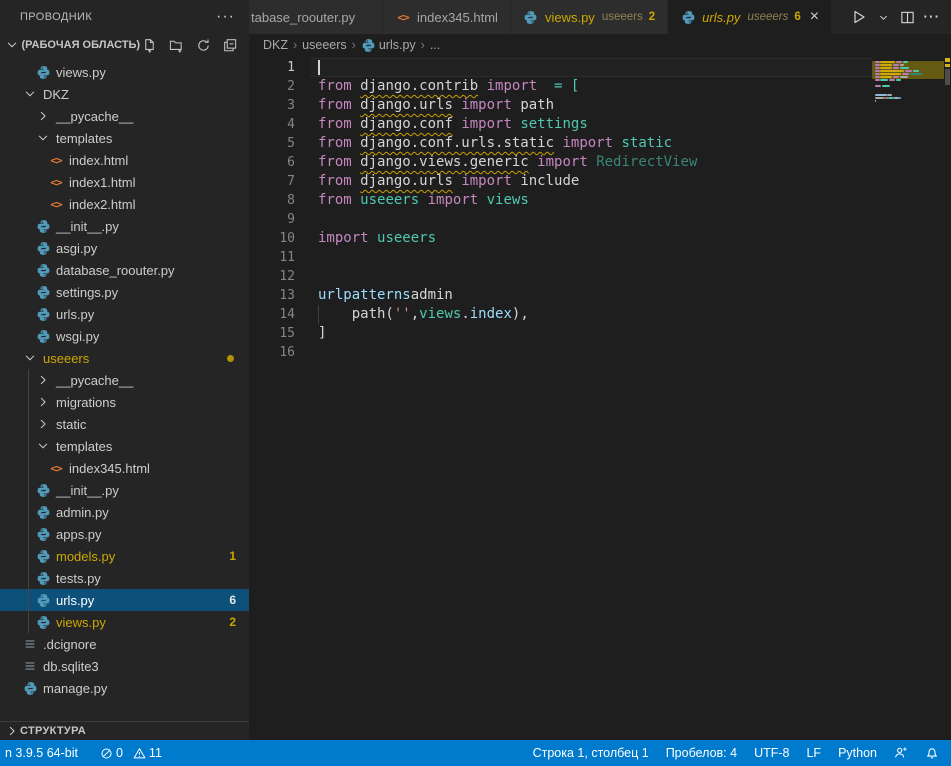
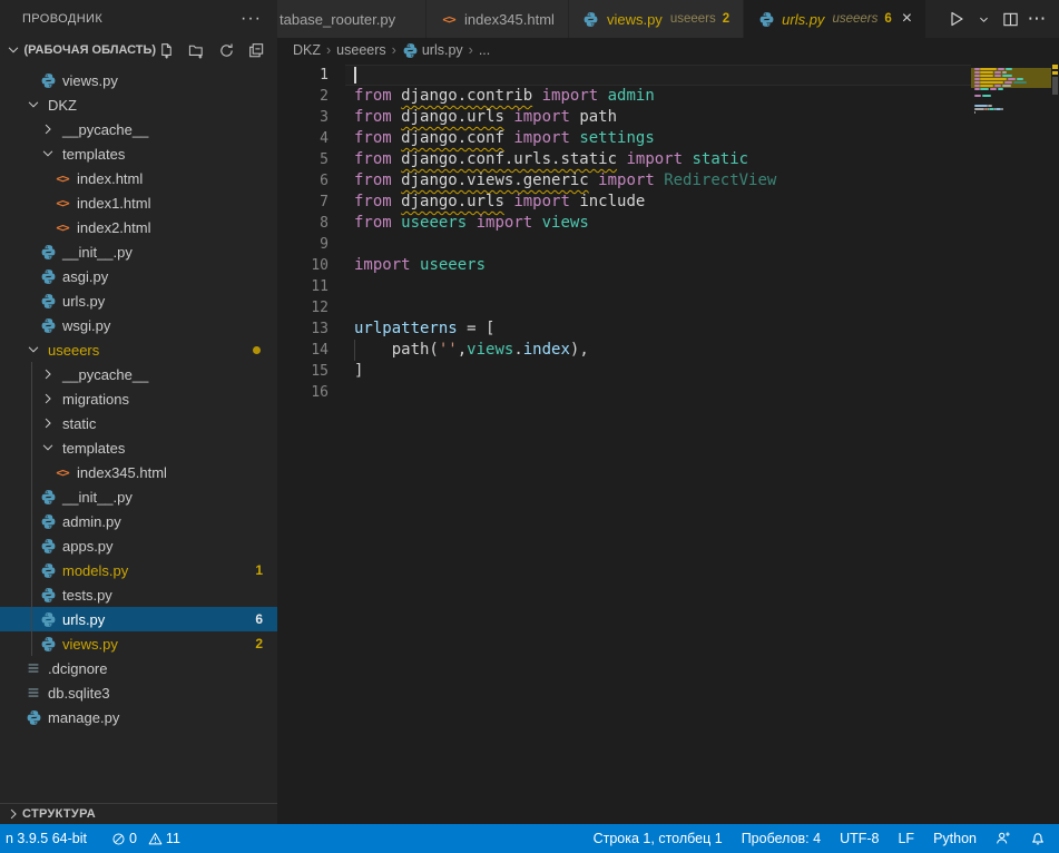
  ПРОВОДНИК
  ···
  (РАБОЧАЯ ОБЛАСТЬ)
  views.py
  DKZ
  __pycache__
  templates
  <>
  index.html
  <>
  index1.html
  <>
  index2.html
  __init__.py
  asgi.py
- database_roouter.py
- settings.py
  urls.py
  wsgi.py
  useeers
  __pycache__
  migrations
  static
  templates
  <>
  index345.html
  __init__.py
  admin.py
  apps.py
  models.py
  1
  tests.py
  urls.py
  6
  views.py
  2
  .dcignore
  db.sqlite3
  manage.py
  СТРУКТУРА
  tabase_roouter.py
  <>
  index345.html
  views.py
  useeers
  2
  urls.py
  useeers
  6
  ×
  ⋯
  DKZ
  ›
  useeers
  ›
  urls.py
  ›
  ...
  1
  2
- from django.contrib import = [
+ from django.contrib import admin
  3
  from django.urls import path
  4
  from django.conf import settings
  5
  from django.conf.urls.static import static
  6
  from django.views.generic import RedirectView
  7
  from django.urls import include
  8
  from useeers import views
  9
  10
  import useeers
  11
  12
  13
- urlpatternsadmin
+ urlpatterns = [
  14
  path('',views.index),
  15
  ]
  16
  n 3.9.5 64-bit
  0
  11
  Строка 1, столбец 1
  Пробелов: 4
  UTF-8
  LF
  Python
